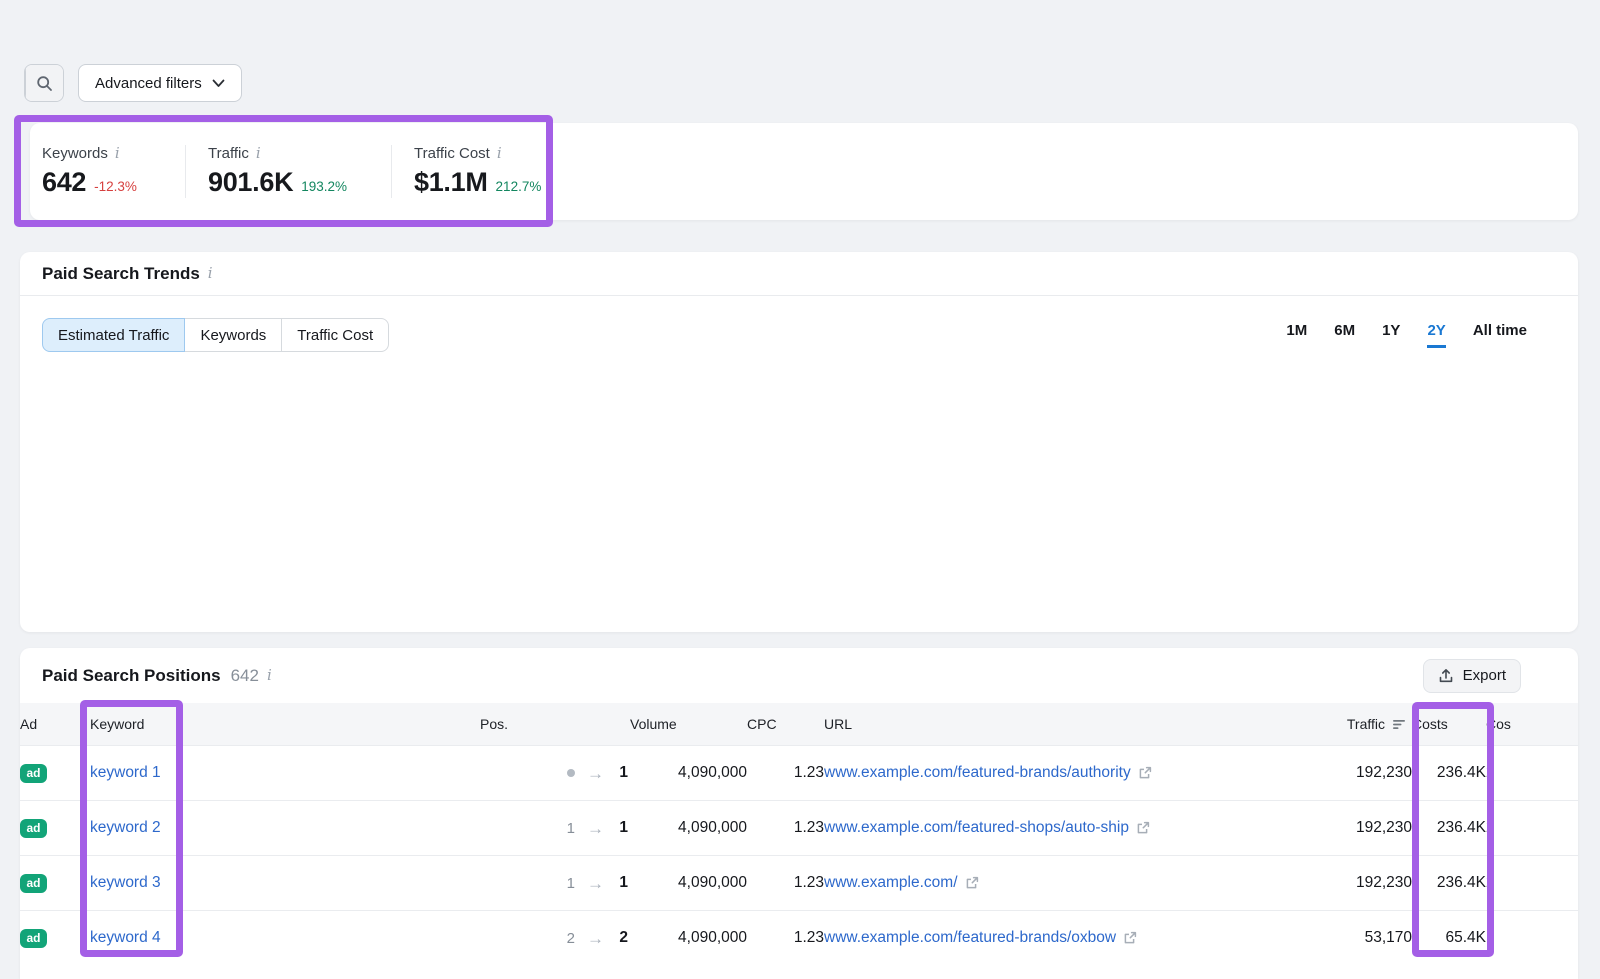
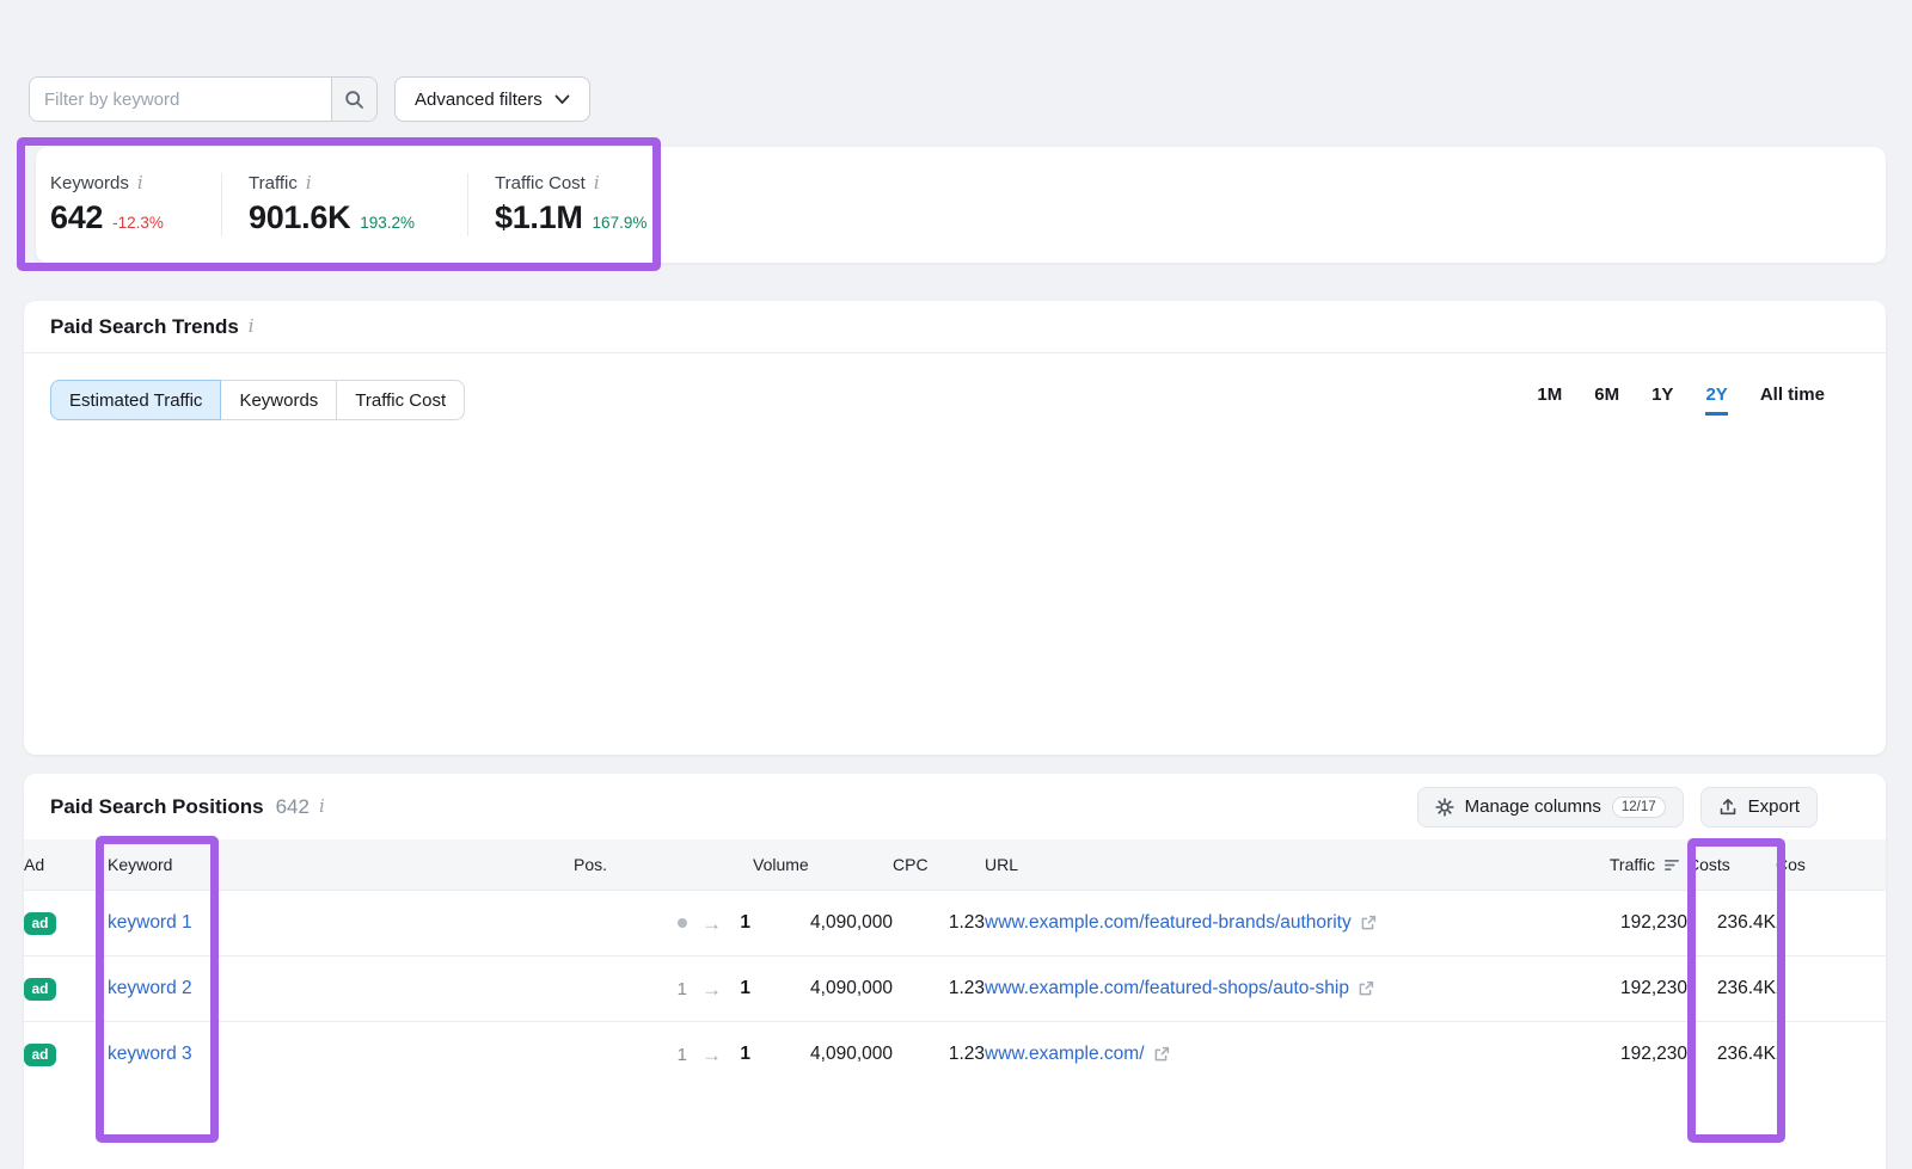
+ Filter by keyword
  Advanced filters
  Keywords
  i
  642
  -12.3%
  Traffic
  i
  901.6K
  193.2%
  Traffic Cost
  i
  $1.1M
- 212.7%
+ 167.9%
  Paid Search Trends
  i
  Estimated Traffic
  Keywords
  Traffic Cost
  1M
  6M
  1Y
  2Y
  All time
  Paid Search Positions
  642
  i
+ Manage columns
+ 12/17
  Export
  Ad	Keyword	Pos.	Volume	CPC	URL	Traffic	Costs	Cos
  ad	keyword 1	→ 1	4,090,000	1.23	www.example.com/featured-brands/authority	192,230	236.4K	2
  ad	keyword 2	1 → 1	4,090,000	1.23	www.example.com/featured-shops/auto-ship	192,230	236.4K	2
  ad	keyword 3	1 → 1	4,090,000	1.23	www.example.com/	192,230	236.4K	2
- ad	keyword 4	2 → 2	4,090,000	1.23	www.example.com/featured-brands/oxbow	53,170	65.4K
